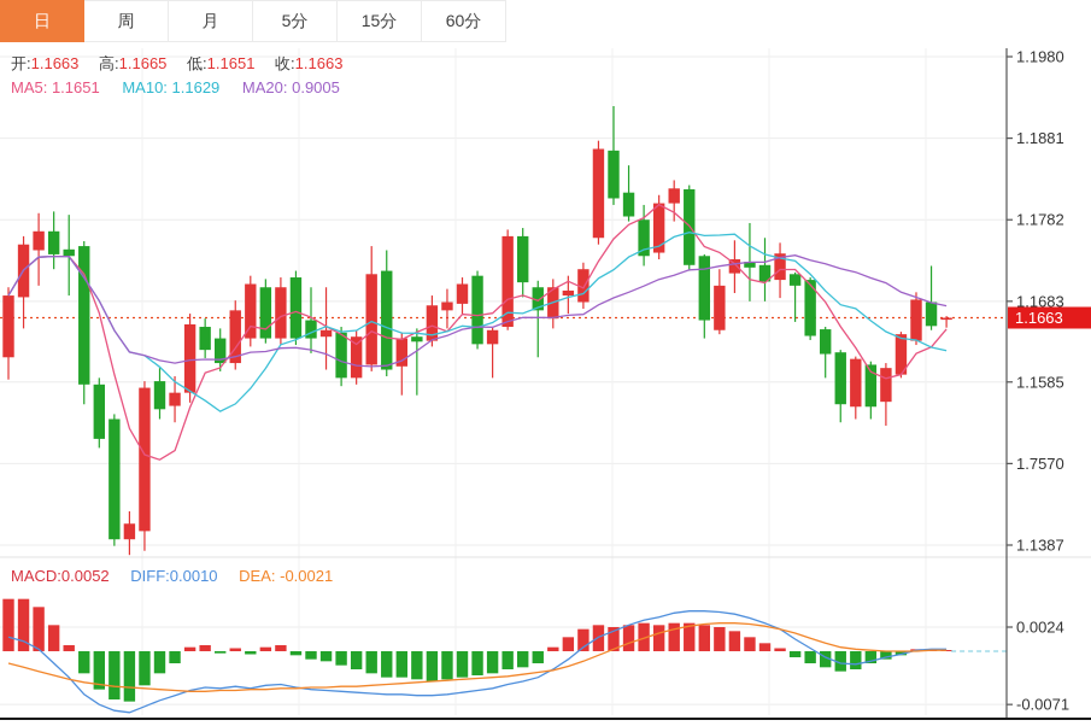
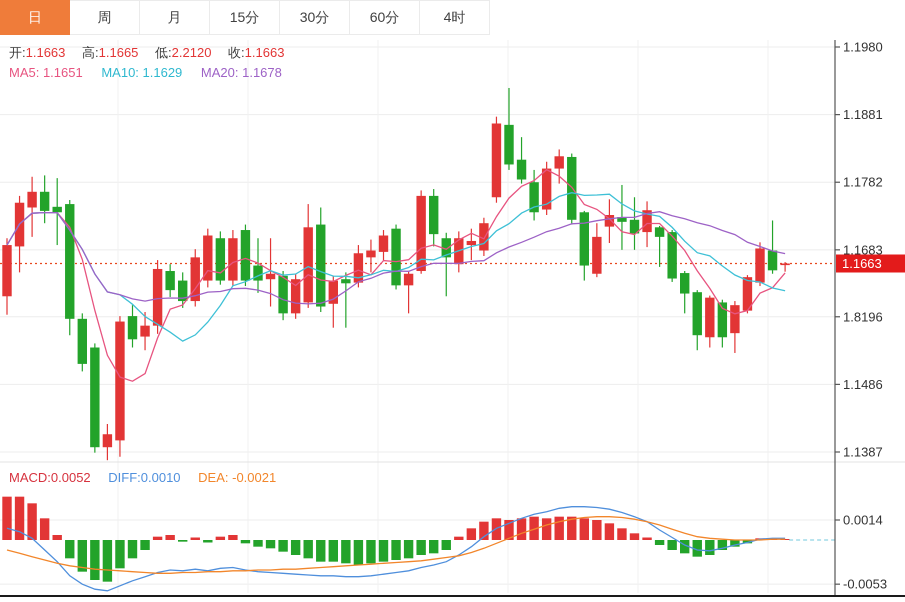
  日
  周
  月
- 5分
  15分
+ 30分
  60分
+ 4时
- 开:1.1663 高:1.1665 低:1.1651 收:1.1663
+ 开:1.1663 高:1.1665 低:2.2120 收:1.1663
- MA5: 1.1651 MA10: 1.1629 MA20: 0.9005
+ MA5: 1.1651 MA10: 1.1629 MA20: 1.1678
  MACD:0.0052 DIFF:0.0010 DEA: -0.0021
  1.1980
  1.1881
  1.1782
  1.1683
- 1.1585
+ 1.8196
- 1.7570
+ 1.1486
  1.1387
- 0.0024
+ 0.0014
- -0.0071
+ -0.0053
  1.1663
